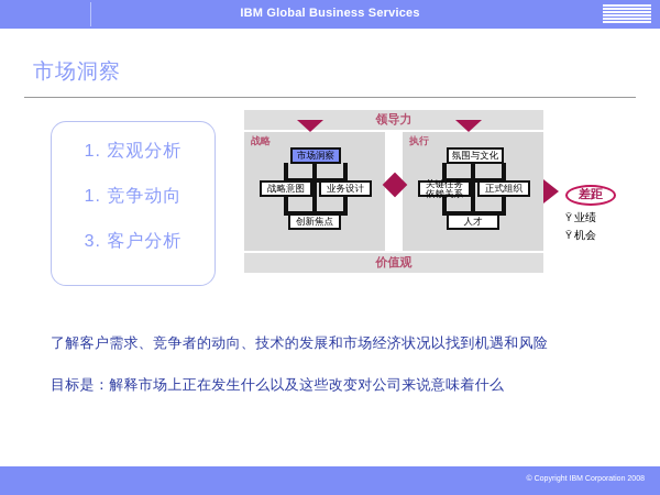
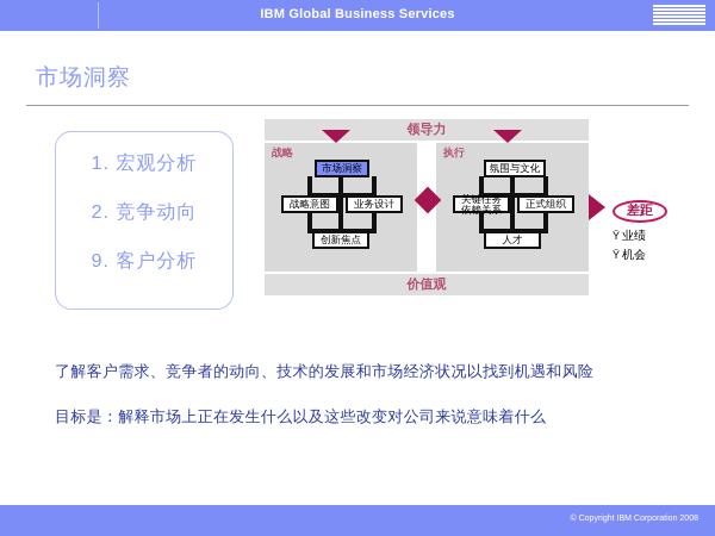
  IBM Global Business Services
  市场洞察
  1. 宏观分析
- 1. 竞争动向
+ 2. 竞争动向
- 3. 客户分析
+ 9. 客户分析
  领导力
  价值观
  战略
  执行
  市场洞察
  战略意图
  业务设计
  创新焦点
  氛围与文化
  关键任务
  依赖关系
  正式组织
  人才
  差距
  Ÿ 业绩
  Ÿ 机会
  了解客户需求、竞争者的动向、技术的发展和市场经济状况以找到机遇和风险
  目标是：解释市场上正在发生什么以及这些改变对公司来说意味着什么
